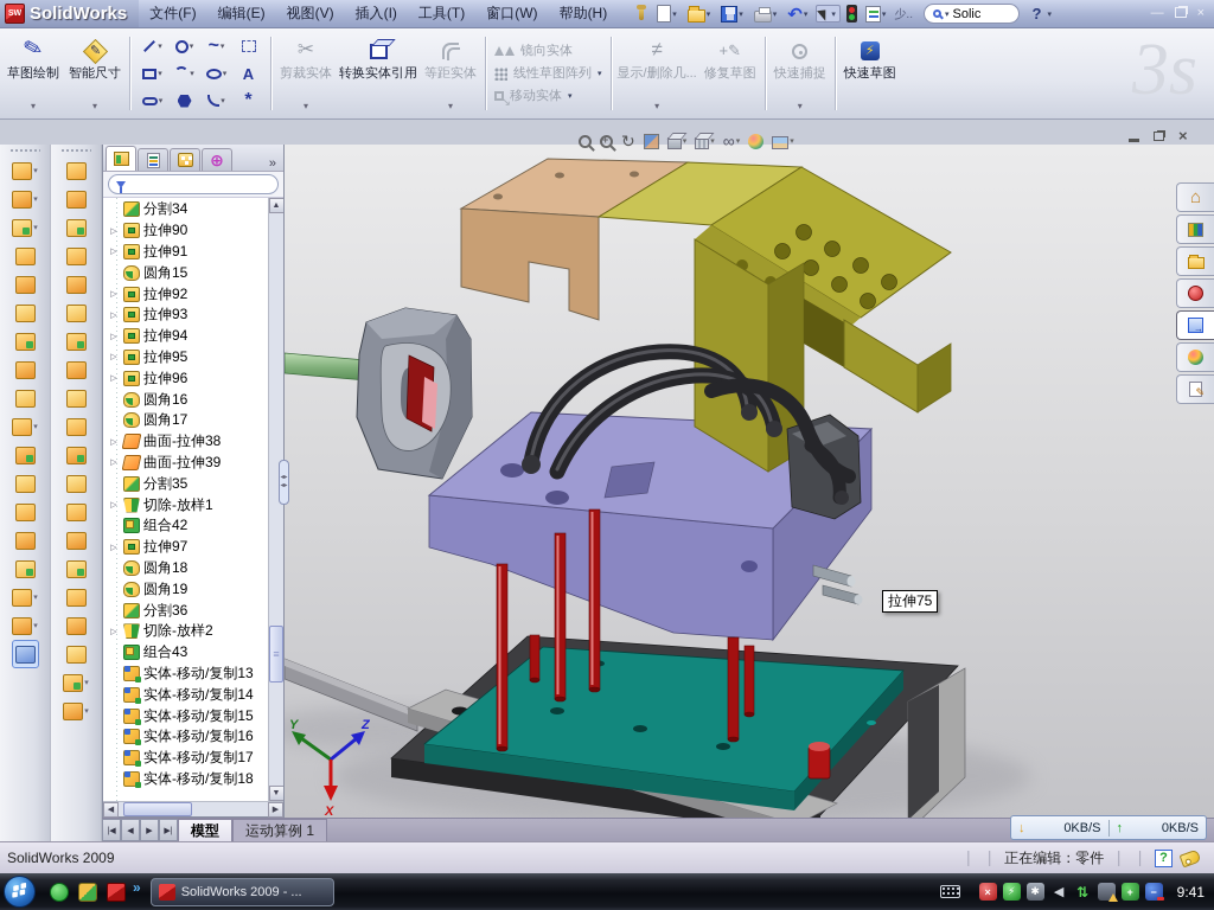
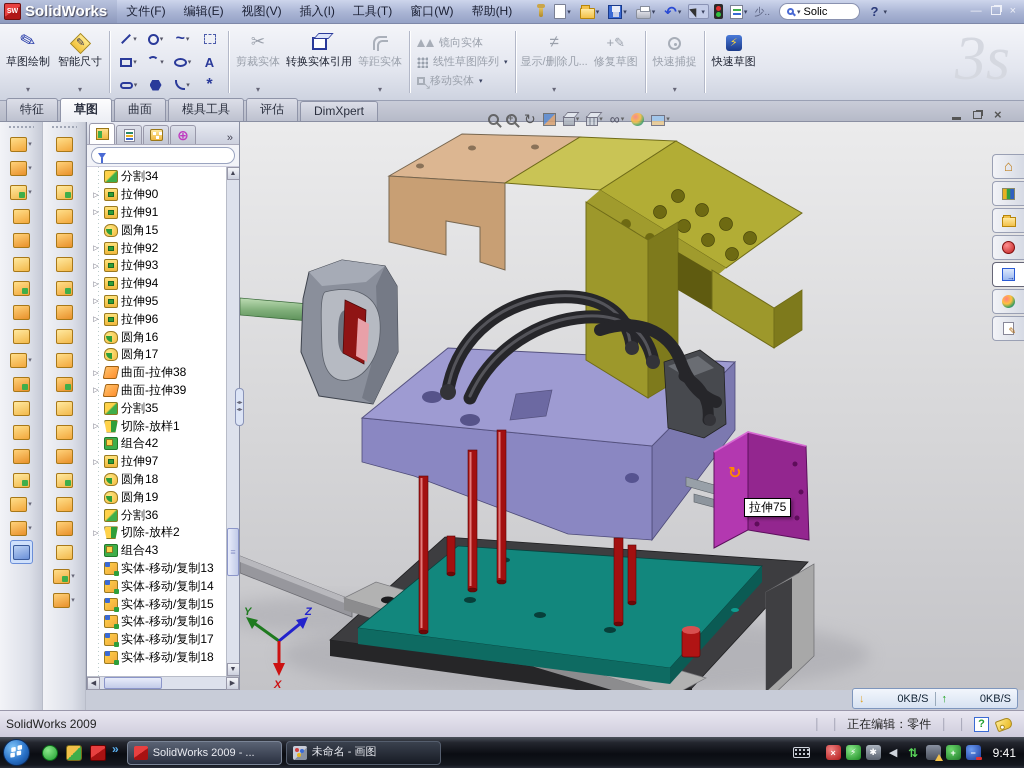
  SolidWorks
  文件(F)
  编辑(E)
  视图(V)
  插入(I)
  工具(T)
  窗口(W)
  帮助(H)
  少..
  Solic
  ?
  —
  ×
  草图绘制
  ▾
  智能尺寸
  ▾
  剪裁实体
  ▾
  转换实体引用
  等距实体
  ▾
  镜向实体
  线性草图阵列
  移动实体
  显示/删除几...
  ▾
  修复草图
  快速捕捉
  ▾
  快速草图
  3s
+ 特征
+ 草图
+ 曲面
+ 模具工具
+ 评估
+ DimXpert
  »
  分割34
  拉伸90
  拉伸91
  圆角15
  拉伸92
  拉伸93
  拉伸94
  拉伸95
  拉伸96
  圆角16
  圆角17
  曲面-拉伸38
  曲面-拉伸39
  分割35
  切除-放样1
  组合42
  拉伸97
  圆角18
  圆角19
  分割36
  切除-放样2
  组合43
  实体-移动/复制13
  实体-移动/复制14
  实体-移动/复制15
  实体-移动/复制16
  实体-移动/复制17
  实体-移动/复制18
+ ↻
  Y
  Z
  X
  ×
  拉伸75
- 模型
- 运动算例 1
  SolidWorks 2009
  ❘
  ❘
  正在编辑：零件
  ❘
  ❘
  ?
  ↓
  0KB/S
  ↑
  0KB/S
  »
  SolidWorks 2009 - ...
+ 未命名 - 画图
  ×
  ⚡
  ✱
  ◀
  ⇅
  +
  −
  9:41
